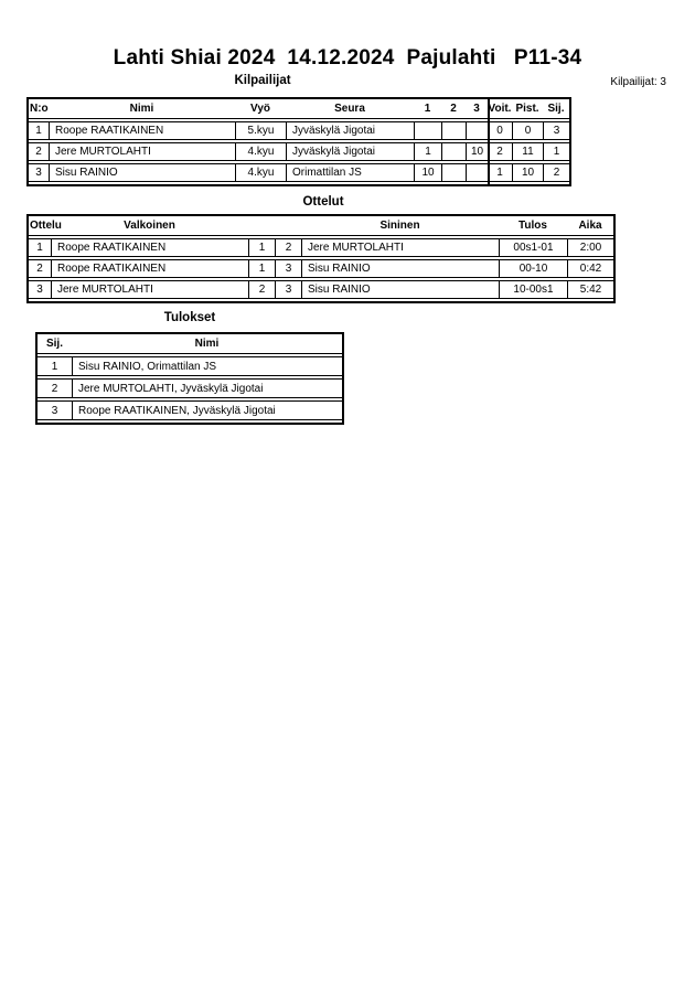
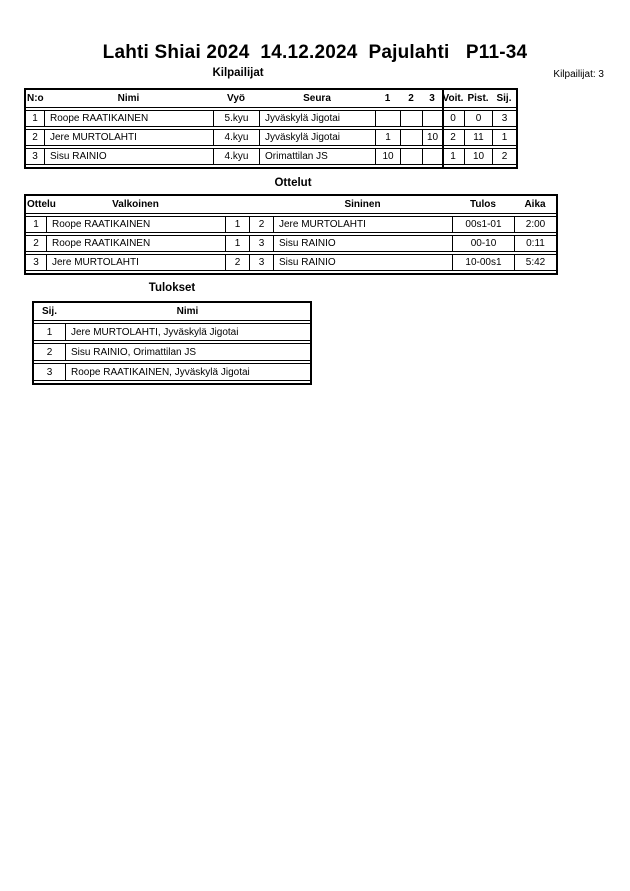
  Lahti Shiai 2024 14.12.2024 Pajulahti P11-34
  Kilpailijat
  Kilpailijat: 3
  N:o
  Nimi
  Vyö
  Seura
  1
  2
  3
  Voit.
  Pist.
  Sij.
  1
  Roope RAATIKAINEN
  5.kyu
  Jyväskylä Jigotai
  0
  0
  3
  2
  Jere MURTOLAHTI
  4.kyu
  Jyväskylä Jigotai
  1
  10
  2
  11
  1
  3
  Sisu RAINIO
  4.kyu
  Orimattilan JS
  10
  1
  10
  2
  Ottelut
  Valkoinen
  Sininen
  Tulos
  Aika
  1
  Roope RAATIKAINEN
  1
  2
  Jere MURTOLAHTI
  00s1-01
  2:00
  2
  Roope RAATIKAINEN
  1
  3
  Sisu RAINIO
  00-10
- 0:42
+ 0:11
  3
  Jere MURTOLAHTI
  2
  3
  Sisu RAINIO
  10-00s1
  5:42
  Tulokset
  Sij.
  Nimi
  1
- Sisu RAINIO, Orimattilan JS
+ Jere MURTOLAHTI, Jyväskylä Jigotai
  2
- Jere MURTOLAHTI, Jyväskylä Jigotai
+ Sisu RAINIO, Orimattilan JS
  3
  Roope RAATIKAINEN, Jyväskylä Jigotai
